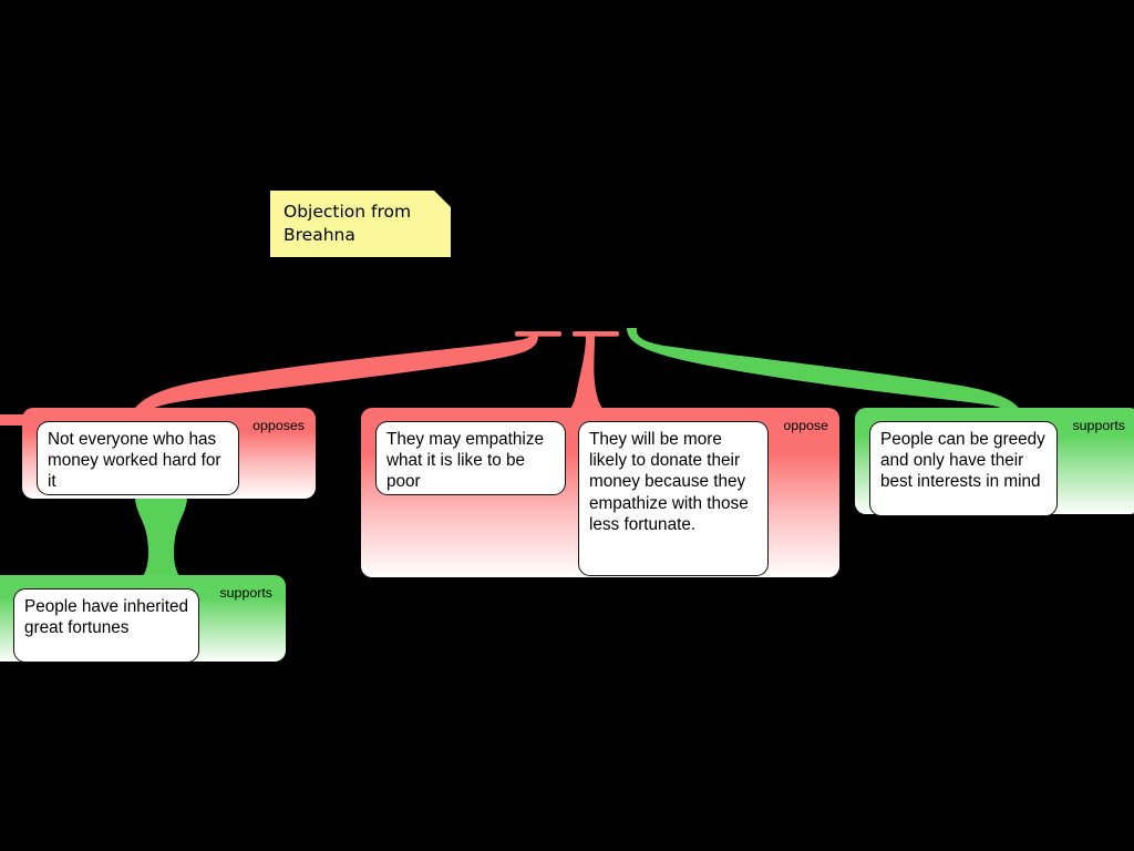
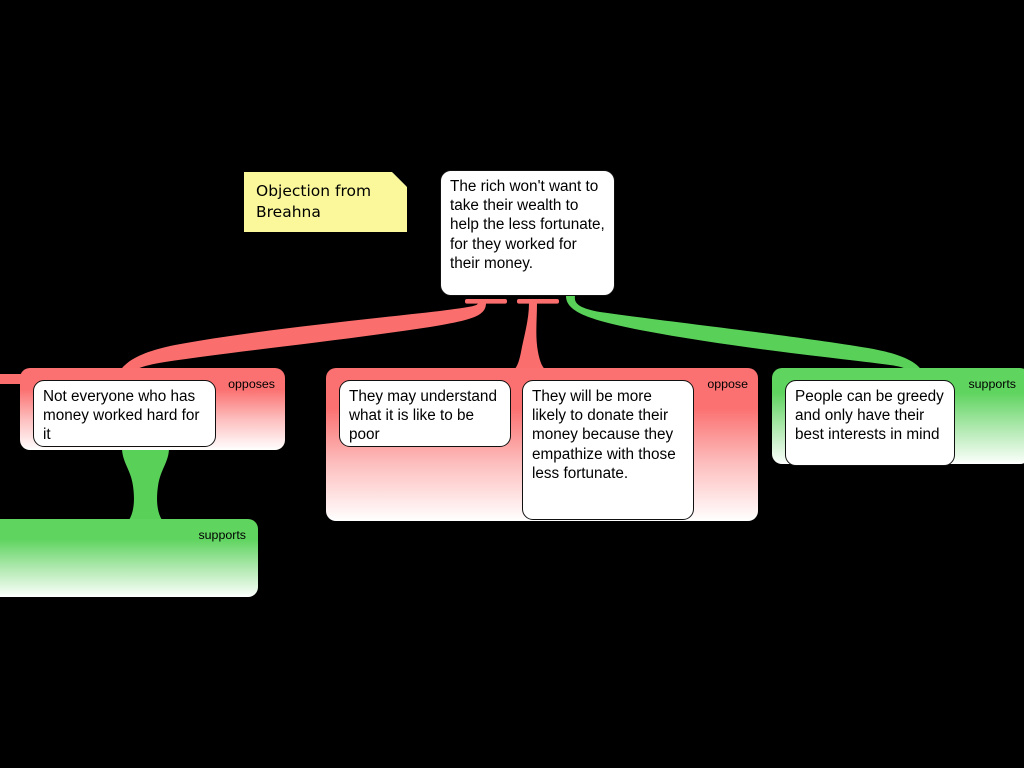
  Objection from Breahna
+ The rich won't want to take their wealth to help the less fortunate, for they worked for their money.
  opposes
  Not everyone who has money worked hard for it
  oppose
- They may empathize what it is like to be poor
+ They may understand what it is like to be poor
  They will be more likely to donate their money because they empathize with those less fortunate.
  supports
  People can be greedy and only have their best interests in mind
  supports
- People have inherited great fortunes
